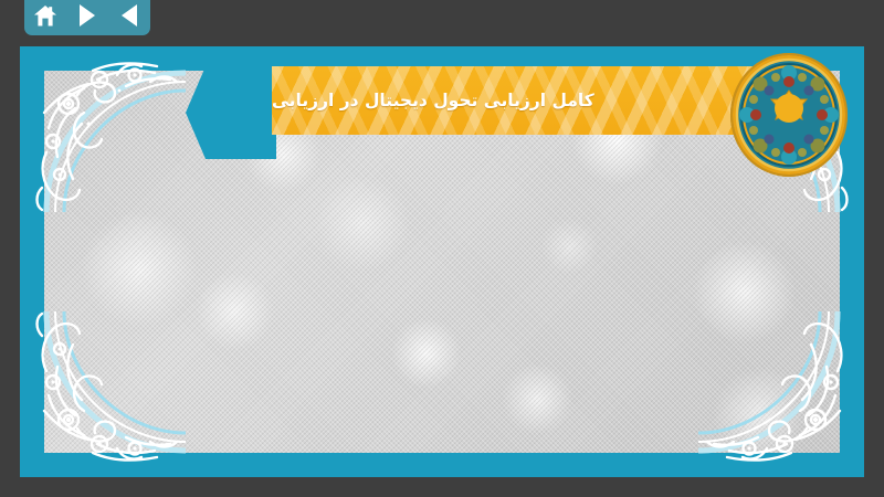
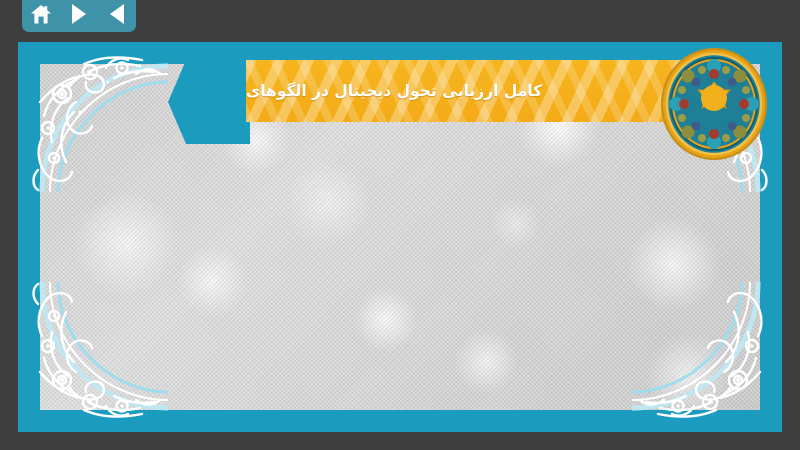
- کامل ارزیابی تحول دیجیتال در ارزیابی
+ کامل ارزیابی تحول دیجیتال در الگوهای
